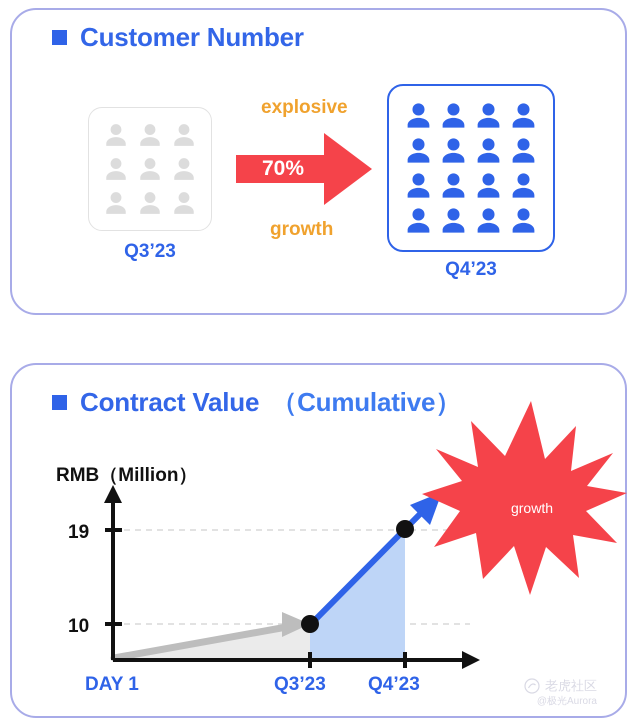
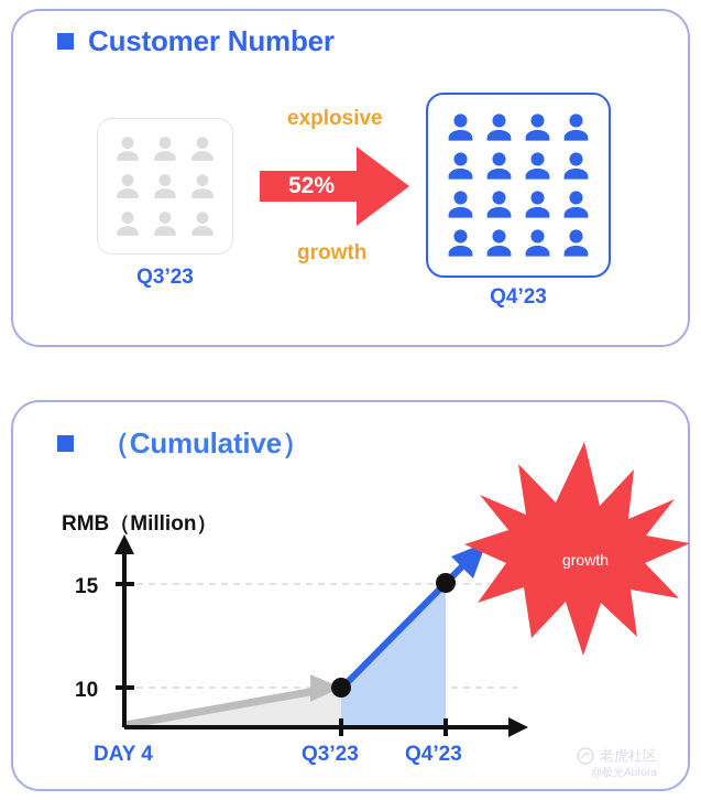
  Customer Number
  Q3’23
  Q4’23
  explosive
  growth
- 70%
+ 52%
- Contract Value
  （Cumulative）
  RMB（Million）
- 19
+ 15
  10
- DAY 1
+ DAY 4
  Q3’23
  Q4’23
  growth
  老虎社区
  @极光Aurora
